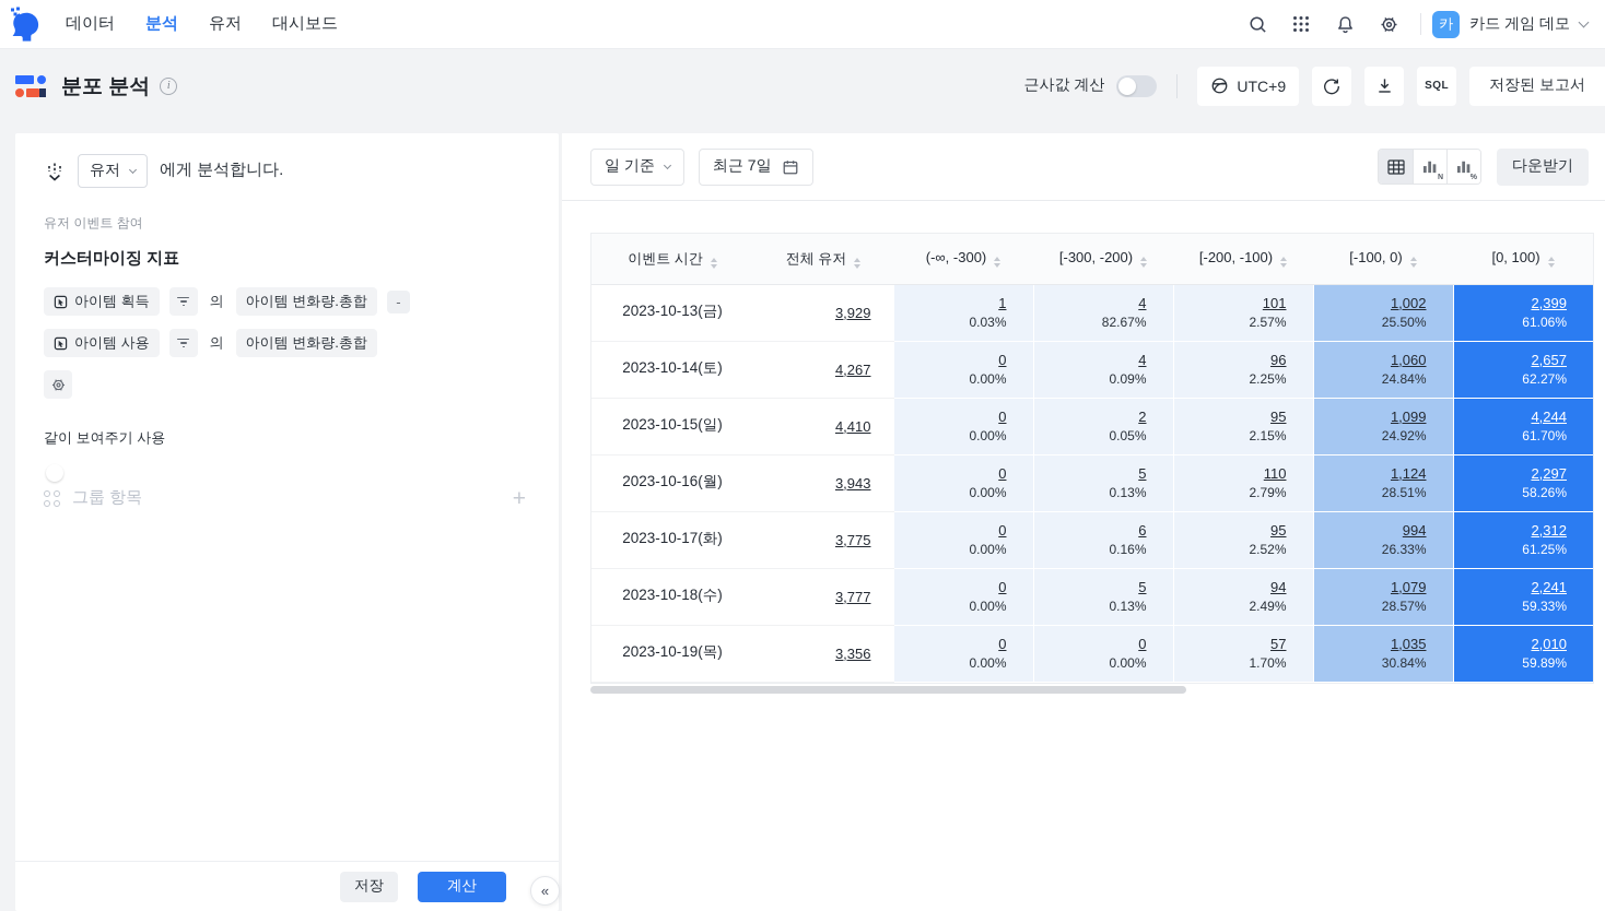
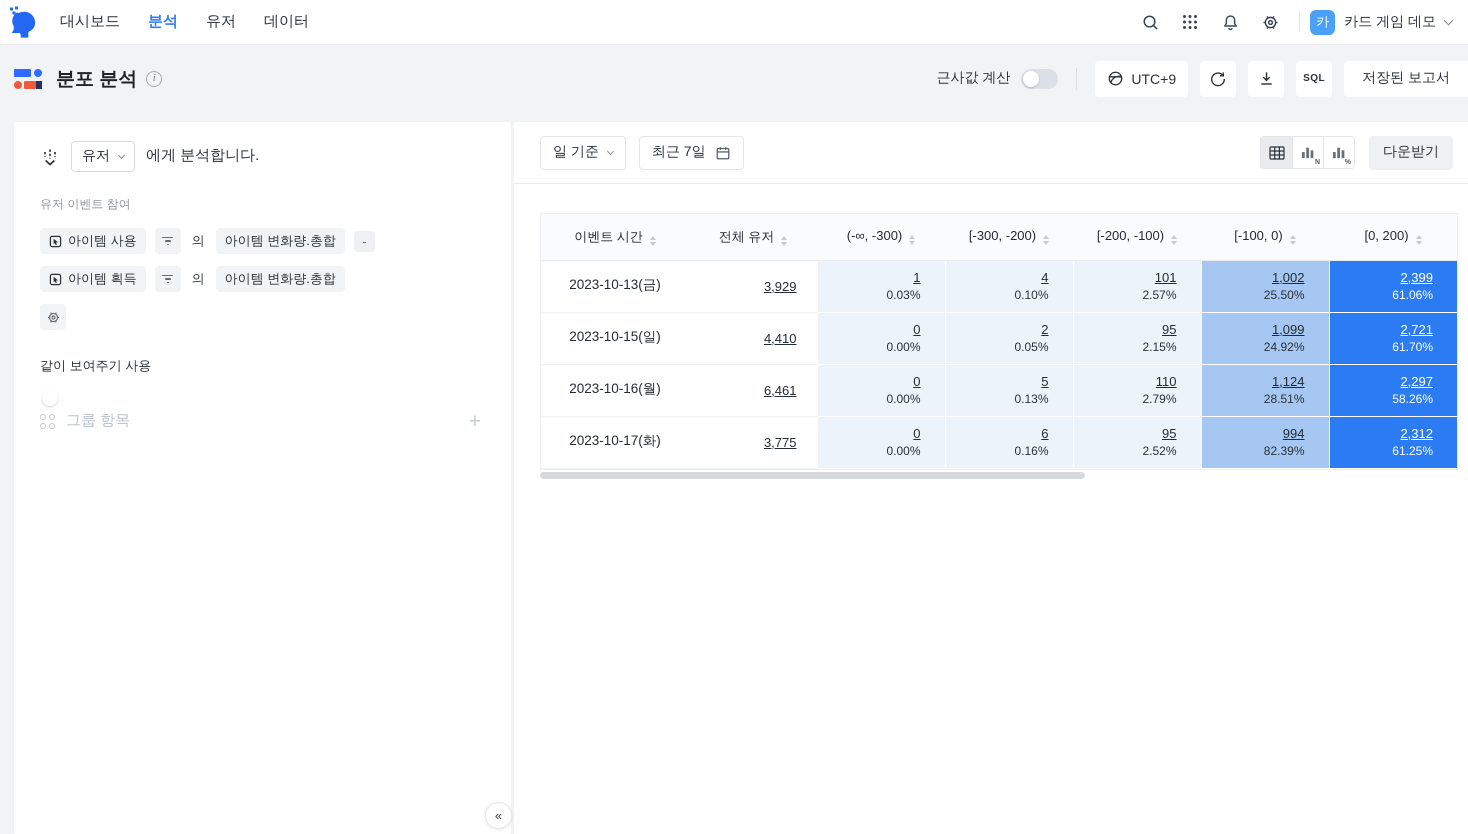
- 데이터
+ 대시보드
  분석
  유저
- 대시보드
+ 데이터
  카
  카드 게임 데모
  분포 분석
  i
  근사값 계산
  UTC+9
  SQL
  저장된 보고서
  유저
  에게 분석합니다.
  유저 이벤트 참여
- 커스터마이징 지표
- 아이템 획득
+ 아이템 사용
  의
  아이템 변화량.총합
  -
- 아이템 사용
+ 아이템 획득
  의
  아이템 변화량.총합
  같이 보여주기 사용
  그룹 항목
  +
- 저장
- 계산
  «
  일 기준
  최근 7일
  다운받기
- 이벤트 시간	전체 유저	(-∞, -300)	[-300, -200)	[-200, -100)	[-100, 0)	[0, 100)
+ 이벤트 시간	전체 유저	(-∞, -300)	[-300, -200)	[-200, -100)	[-100, 0)	[0, 200)
- 2023-10-13(금)	3,929	10.03%	482.67%	1012.57%	1,00225.50%	2,39961.06%
+ 2023-10-13(금)	3,929	10.03%	40.10%	1012.57%	1,00225.50%	2,39961.06%
- 2023-10-14(토)	4,267	00.00%	40.09%	962.25%	1,06024.84%	2,65762.27%
- 2023-10-15(일)	4,410	00.00%	20.05%	952.15%	1,09924.92%	4,24461.70%
+ 2023-10-15(일)	4,410	00.00%	20.05%	952.15%	1,09924.92%	2,72161.70%
- 2023-10-16(월)	3,943	00.00%	50.13%	1102.79%	1,12428.51%	2,29758.26%
+ 2023-10-16(월)	6,461	00.00%	50.13%	1102.79%	1,12428.51%	2,29758.26%
- 2023-10-17(화)	3,775	00.00%	60.16%	952.52%	99426.33%	2,31261.25%
+ 2023-10-17(화)	3,775	00.00%	60.16%	952.52%	99482.39%	2,31261.25%
- 2023-10-18(수)	3,777	00.00%	50.13%	942.49%	1,07928.57%	2,24159.33%
- 2023-10-19(목)	3,356	00.00%	00.00%	571.70%	1,03530.84%	2,01059.89%
